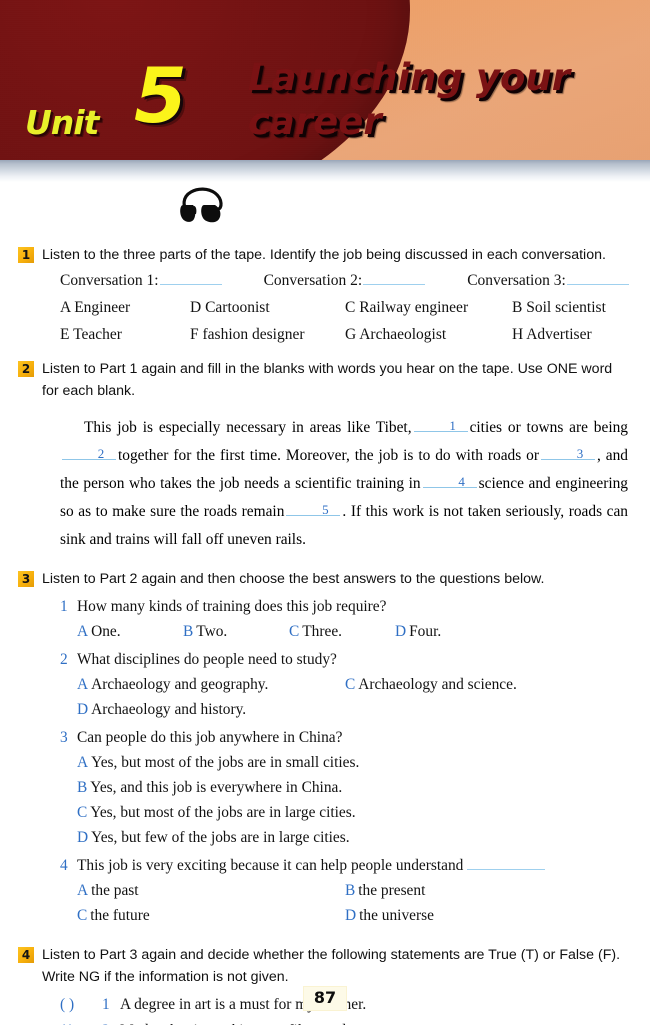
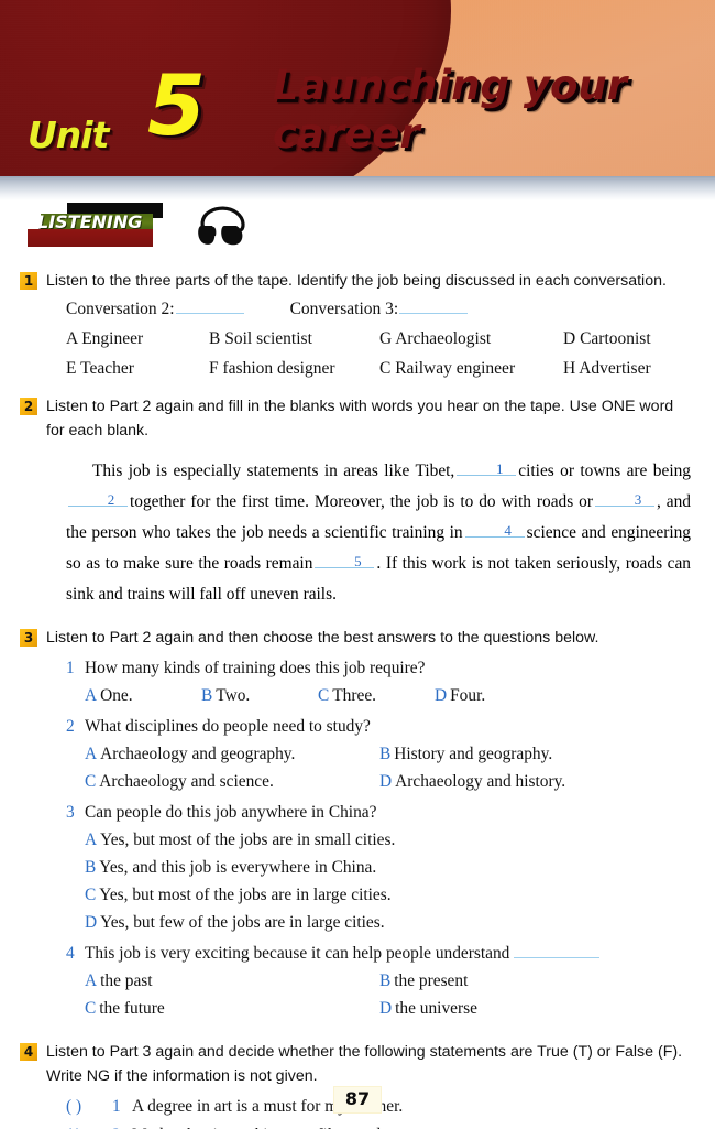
  Unit
  5
  Launching your career
+ LISTENING
  1
  Listen to the three parts of the tape. Identify the job being discussed in each conversation.
- Conversation 1:
  Conversation 2:
  Conversation 3:
  A Engineer
- D Cartoonist
+ B Soil scientist
- C Railway engineer
+ G Archaeologist
- B Soil scientist
+ D Cartoonist
  E Teacher
  F fashion designer
- G Archaeologist
+ C Railway engineer
  H Advertiser
  2
- Listen to Part 1 again and fill in the blanks with words you hear on the tape. Use ONE word for each blank.
+ Listen to Part 2 again and fill in the blanks with words you hear on the tape. Use ONE word for each blank.
- This job is especially necessary in areas like Tibet,
+ This job is especially statements in areas like Tibet,
  1
  cities or towns are being
  2
  together for the first time. Moreover, the job is to do with roads or
  3
  , and the person who takes the job needs a scientific training in
  4
  science and engineering so as to make sure the roads remain
  5
  . If this work is not taken seriously, roads can sink and trains will fall off uneven rails.
  3
  Listen to Part 2 again and then choose the best answers to the questions below.
  1
  How many kinds of training does this job require?
  A One.
  B Two.
  C Three.
  D Four.
  2
  What disciplines do people need to study?
  A Archaeology and geography.
+ B History and geography.
  C Archaeology and science.
  D Archaeology and history.
  3
  Can people do this job anywhere in China?
  A Yes, but most of the jobs are in small cities.
  B Yes, and this job is everywhere in China.
  C Yes, but most of the jobs are in large cities.
  D Yes, but few of the jobs are in large cities.
  4
  This job is very exciting because it can help people understand
  A the past
  B the present
  C the future
  D the universe
  4
  Listen to Part 3 again and decide whether the following statements are True (T) or False (F). Write NG if the information is not given.
  ( )
  1
  A degree in art is a must for mher.
  87
